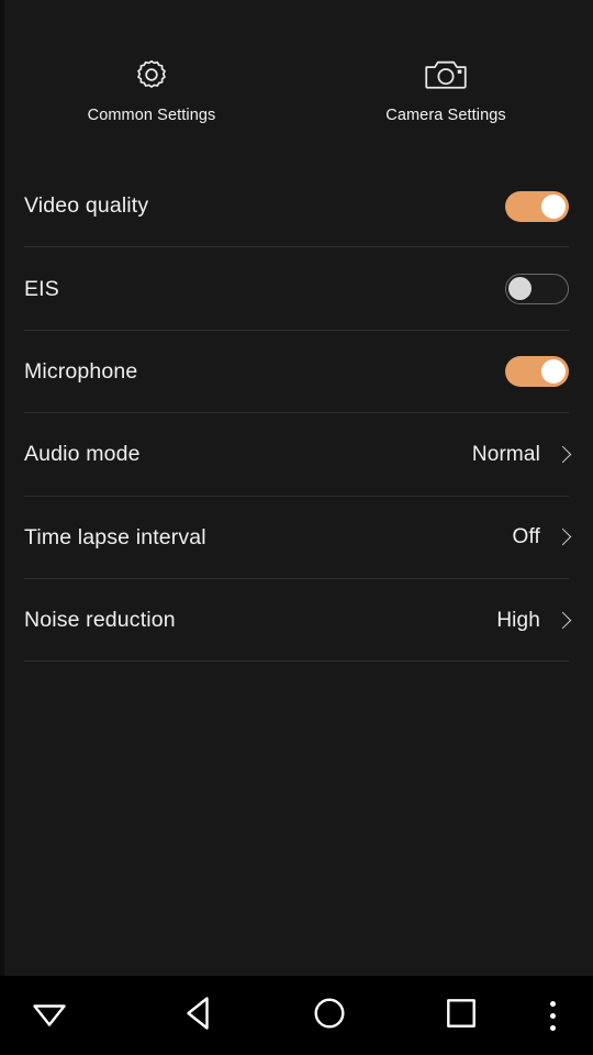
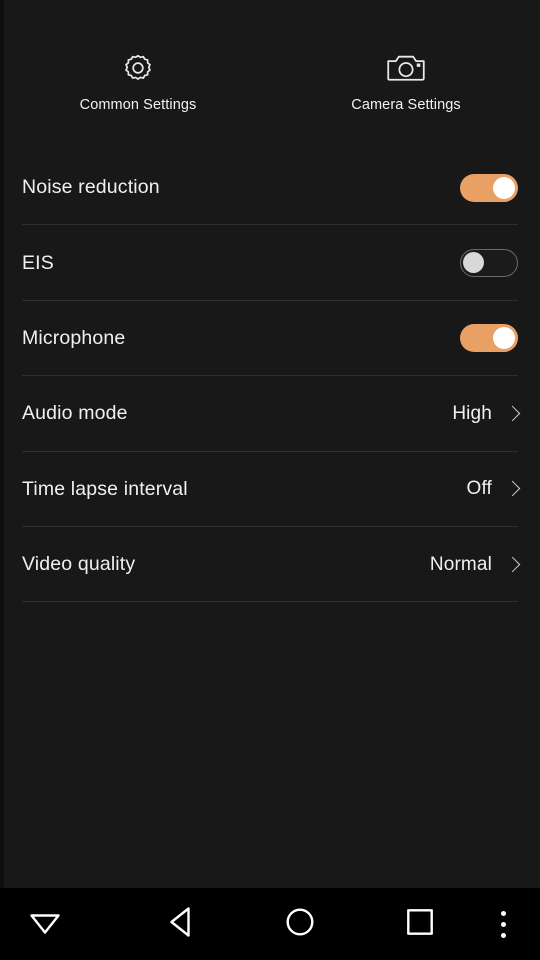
  Common Settings
  Camera Settings
- Video quality
+ Noise reduction
  EIS
  Microphone
  Audio mode
- Normal
+ High
  Time lapse interval
  Off
- Noise reduction
+ Video quality
- High
+ Normal
